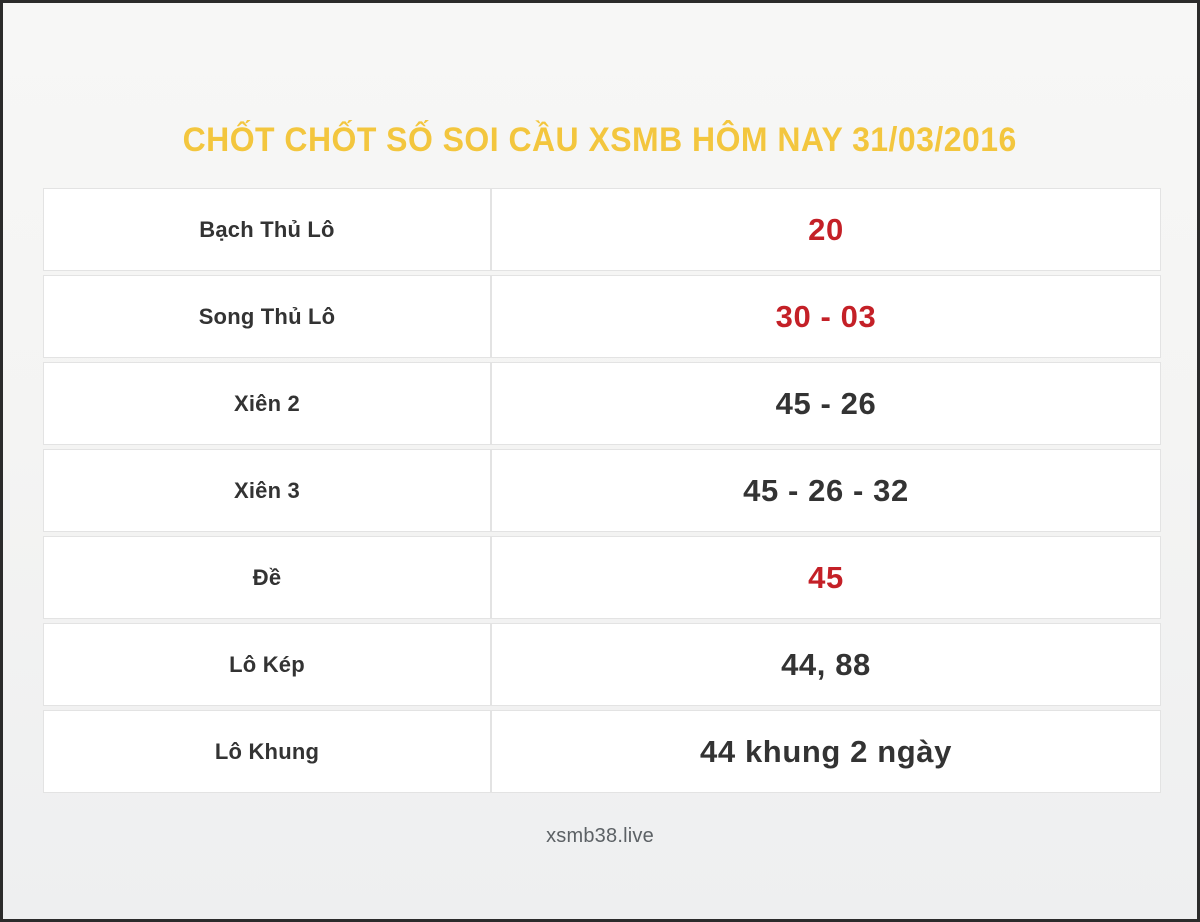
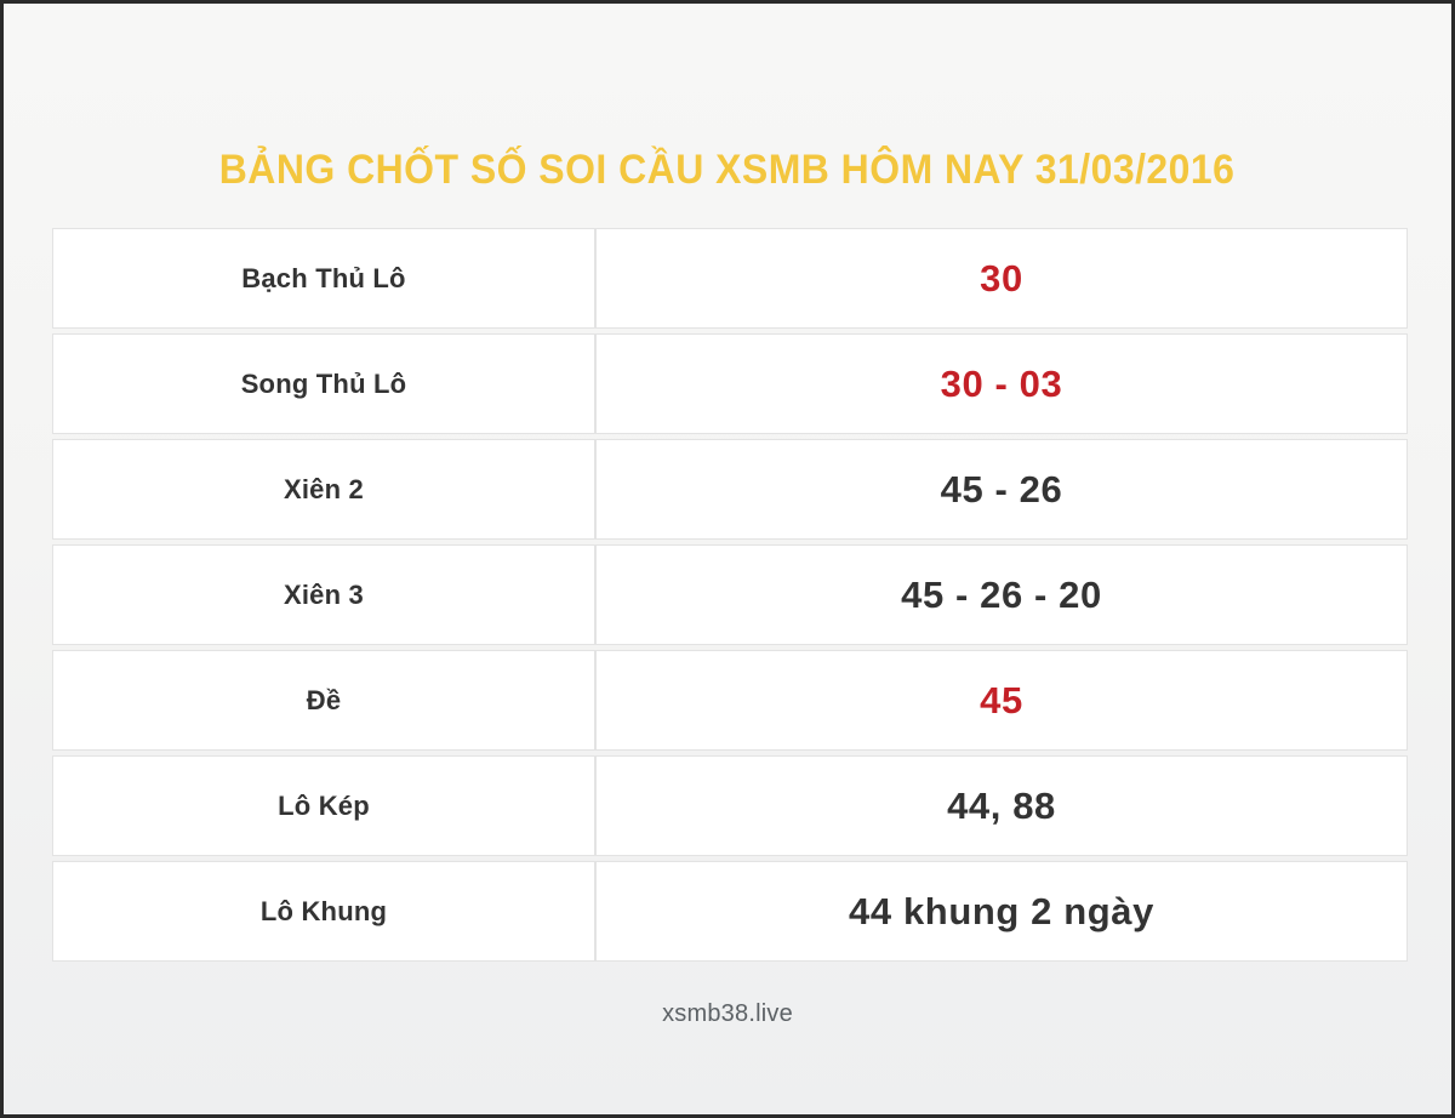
- CHỐT CHỐT SỐ SOI CẦU XSMB HÔM NAY 31/03/2016
+ BẢNG CHỐT SỐ SOI CẦU XSMB HÔM NAY 31/03/2016
- Bạch Thủ Lô	20
+ Bạch Thủ Lô	30
  Song Thủ Lô	30 - 03
  Xiên 2	45 - 26
- Xiên 3	45 - 26 - 32
+ Xiên 3	45 - 26 - 20
  Đề	45
  Lô Kép	44, 88
  Lô Khung	44 khung 2 ngày
  xsmb38.live
